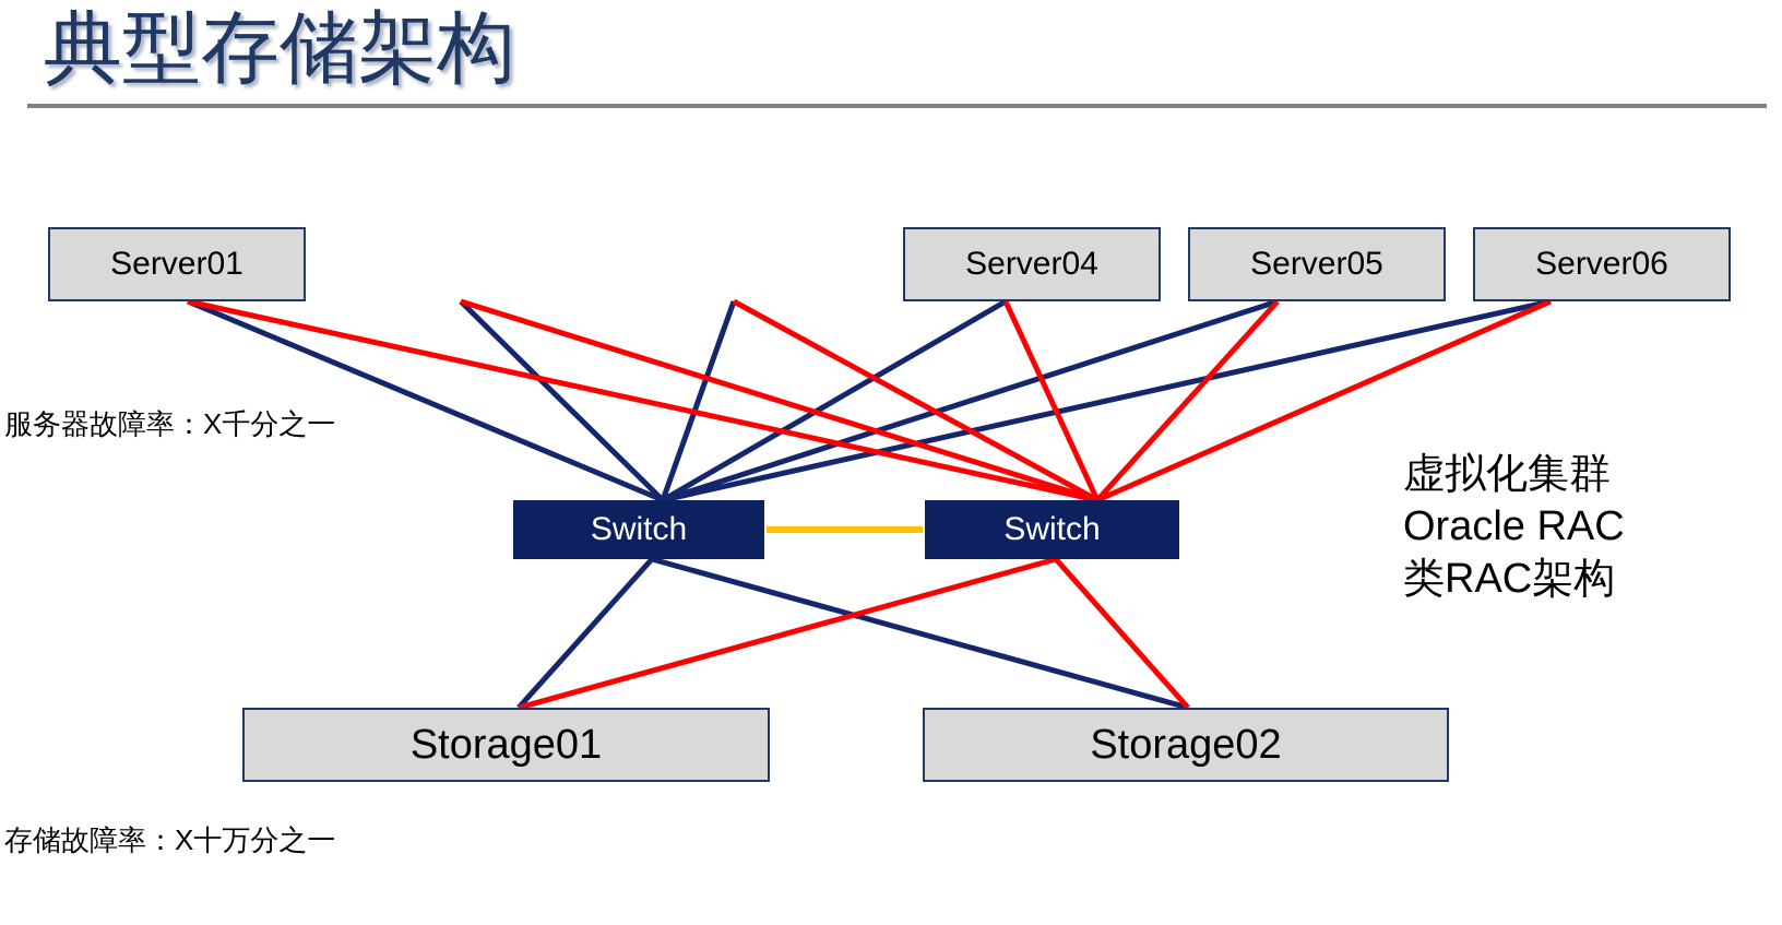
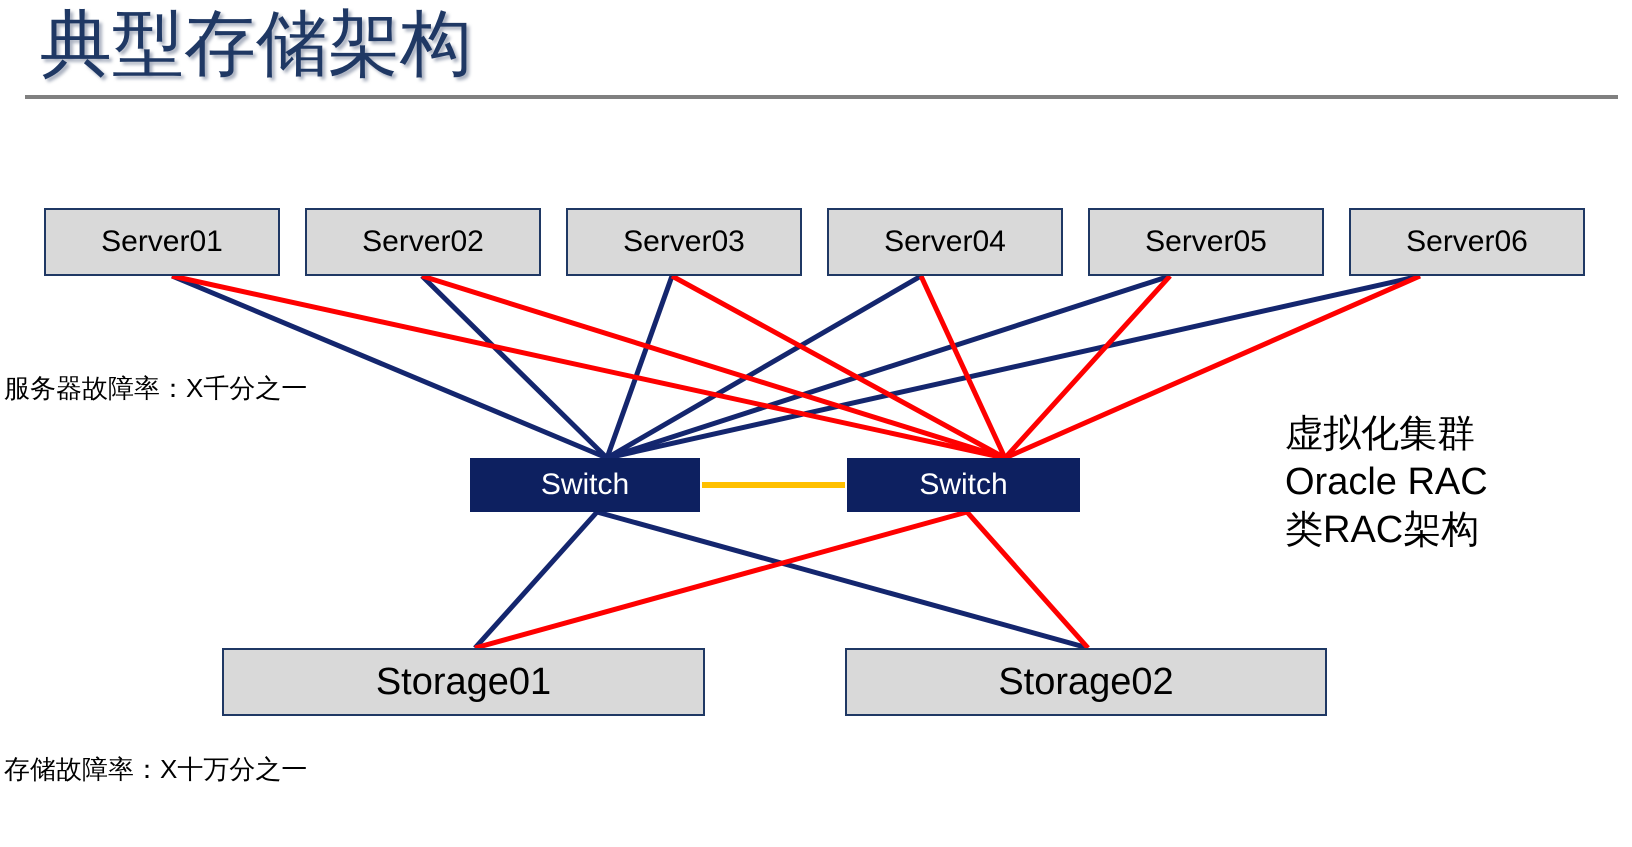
  典型存储架构
  Server01
+ Server02
+ Server03
  Server04
  Server05
  Server06
  Switch
  Switch
  Storage01
  Storage02
  服务器故障率：X千分之一
  存储故障率：X十万分之一
  虚拟化集群
  Oracle RAC
  类RAC架构
